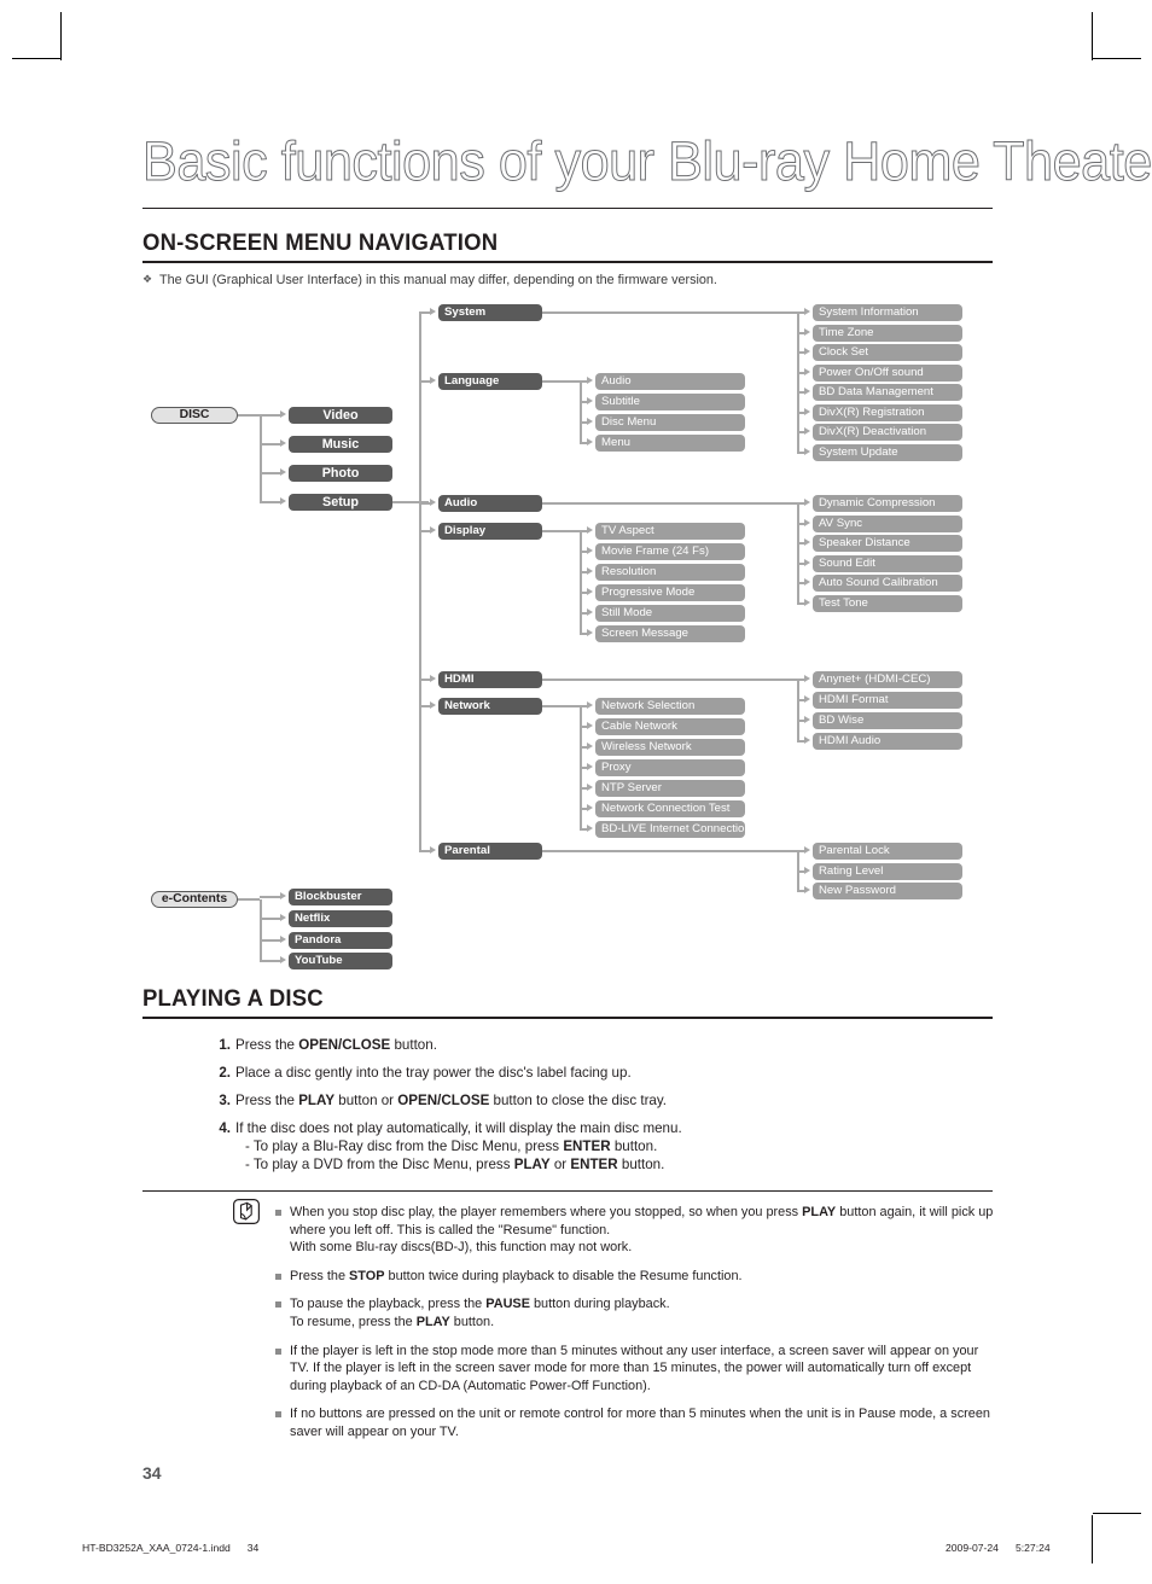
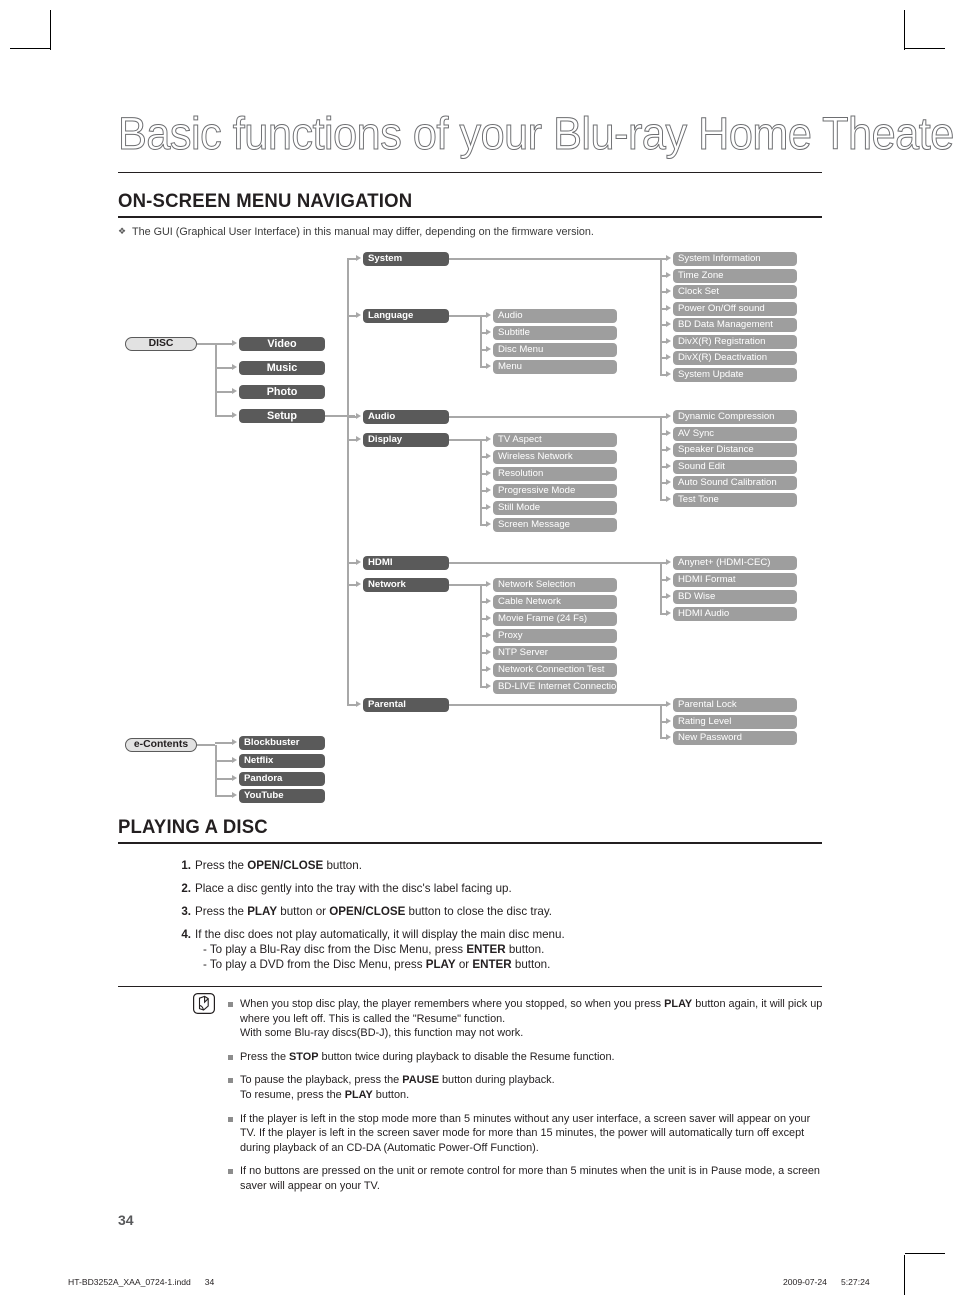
  Basic functions of your Blu-ray Home
  ON-SCREEN MENU NAVIGATION
  ❖ The GUI (Graphical User Interface) in this manual may differ, depending on the firmware version.
  DISC
  Video
  Music
  Photo
  Setup
  System
  Language
  Audio
  Display
  HDMI
  Network
  Parental
  System Information
  Time Zone
  Clock Set
  Power On/Off sound
  BD Data Management
  DivX(R) Registration
  DivX(R) Deactivation
  System Update
  Audio
  Subtitle
  Disc Menu
  Menu
  Dynamic Compression
  AV Sync
  Speaker Distance
  Sound Edit
  Auto Sound Calibration
  Test Tone
  TV Aspect
- Movie Frame (24 Fs)
+ Wireless Network
  Resolution
  Progressive Mode
  Still Mode
  Screen Message
  Anynet+ (HDMI-CEC)
  HDMI Format
  BD Wise
  HDMI Audio
  Network Selection
  Cable Network
- Wireless Network
+ Movie Frame (24 Fs)
  Proxy
  NTP Server
  Network Connection Test
  BD-LIVE Internet Connectio
  Parental Lock
  Rating Level
  New Password
  e-Contents
  Blockbuster
  Netflix
  Pandora
  YouTube
  PLAYING A DISC
  1.
  Press the OPEN/CLOSE button.
  2.
- Place a disc gently into the tray power the disc's label facing up.
+ Place a disc gently into the tray with the disc's label facing up.
  3.
  Press the PLAY button or OPEN/CLOSE button to close the disc tray.
  4.
  If the disc does not play automatically, it will display the main disc menu.
  - To play a Blu-Ray disc from the Disc Menu, press ENTER button.
  - To play a DVD from the Disc Menu, press PLAY or ENTER button.
  When you stop disc play, the player remembers where you stopped, so when you press PLAY button again, it will pick up where you left off. This is called the "Resume" function.
  With some Blu-ray discs(BD-J), this function may not work.
  Press the STOP button twice during playback to disable the Resume function.
  To pause the playback, press the PAUSE button during playback.
  To resume, press the PLAY button.
  If the player is left in the stop mode more than 5 minutes without any user interface, a screen saver will appear on your TV. If the player is left in the screen saver mode for more than 15 minutes, the power will automatically turn off except during playback of an CD-DA (Automatic Power-Off Function).
  If no buttons are pressed on the unit or remote control for more than 5 minutes when the unit is in Pause mode, a screen saver will appear on your TV.
  34
  HT-BD3252A_XAA_0724-1.indd 34
  2009-07-24 5:27:24
